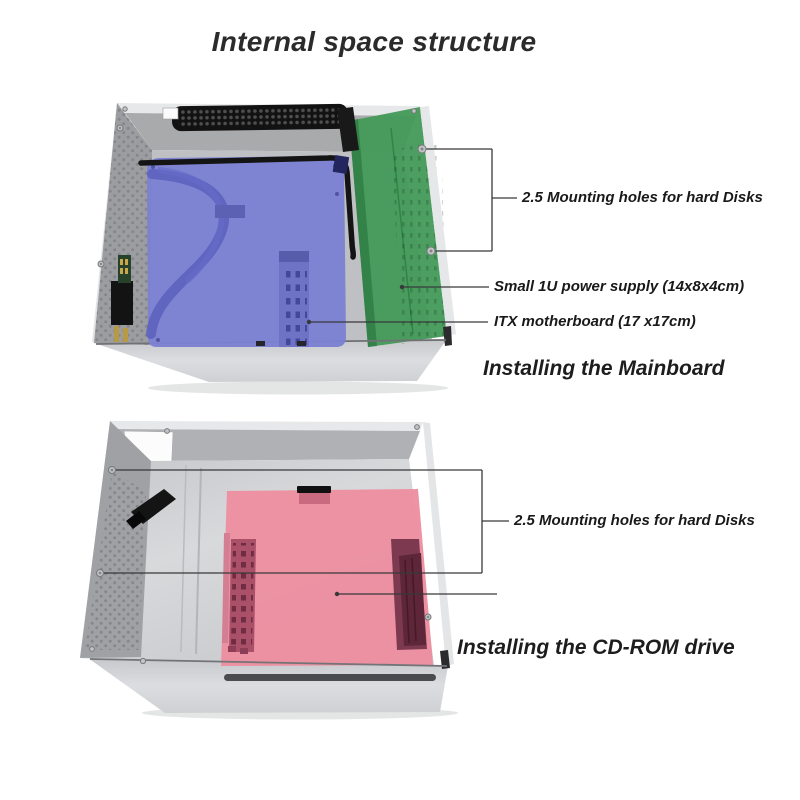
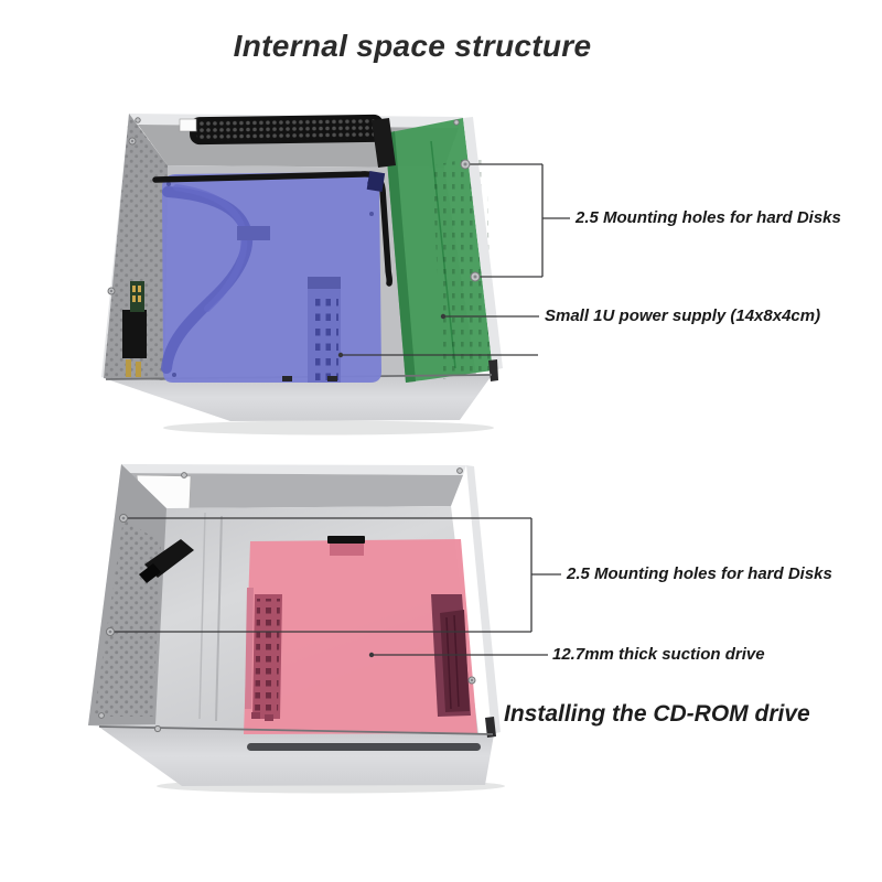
  Internal space structure
  2.5 Mounting holes for hard Disks
  Small 1U power supply (14x8x4cm)
- ITX motherboard (17 x17cm)
- Installing the Mainboard
  2.5 Mounting holes for hard Disks
+ 12.7mm thick suction drive
  Installing the CD-ROM drive
